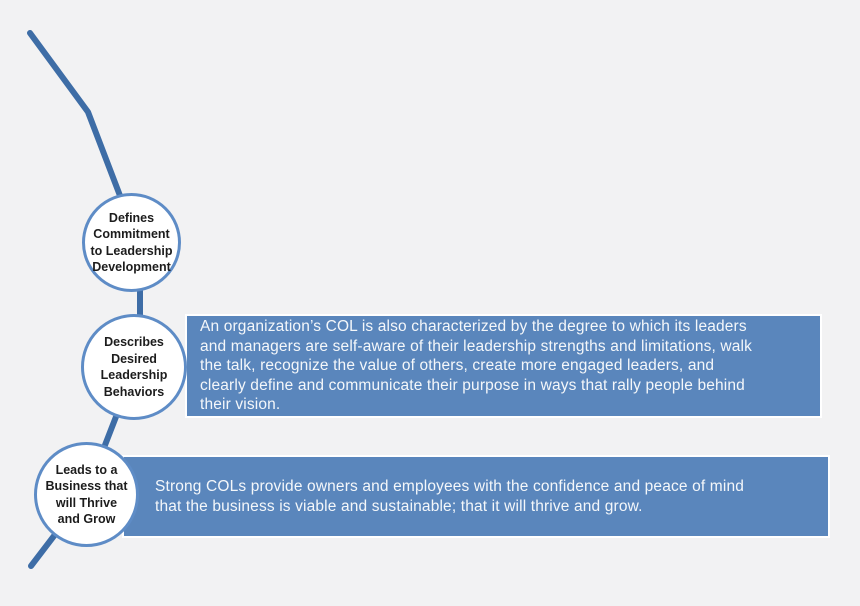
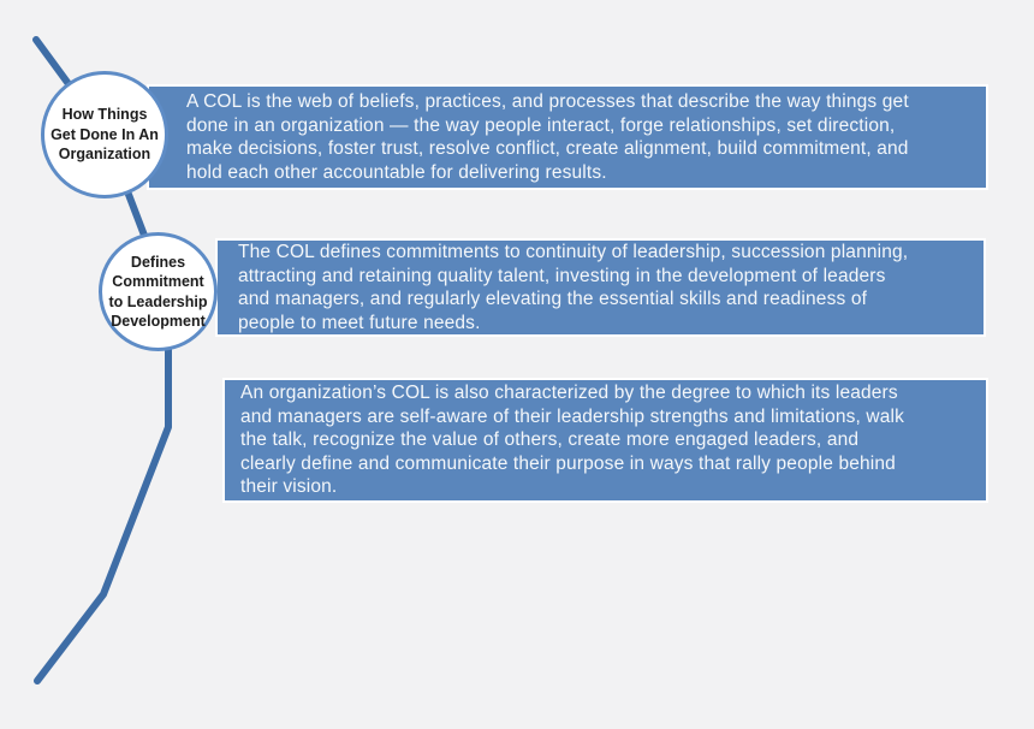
+ A COL is the web of beliefs, practices, and processes that describe the way things get
+ done in an organization — the way people interact, forge relationships, set direction,
+ make decisions, foster trust, resolve conflict, create alignment, build commitment, and
+ hold each other accountable for delivering results.
+ How Things
+ Get Done In An
+ Organization
+ The COL defines commitments to continuity of leadership, succession planning,
+ attracting and retaining quality talent, investing in the development of leaders
+ and managers, and regularly elevating the essential skills and readiness of
+ people to meet future needs.
  Defines
  Commitment
  to Leadership
  Development
  An organization’s COL is also characterized by the degree to which its leaders
  and managers are self-aware of their leadership strengths and limitations, walk
  the talk, recognize the value of others, create more engaged leaders, and
  clearly define and communicate their purpose in ways that rally people behind
  their vision.
- Describes
- Desired
- Leadership
- Behaviors
- Strong COLs provide owners and employees with the confidence and peace of mind
- that the business is viable and sustainable; that it will thrive and grow.
- Leads to a
- Business that
- will Thrive
- and Grow
